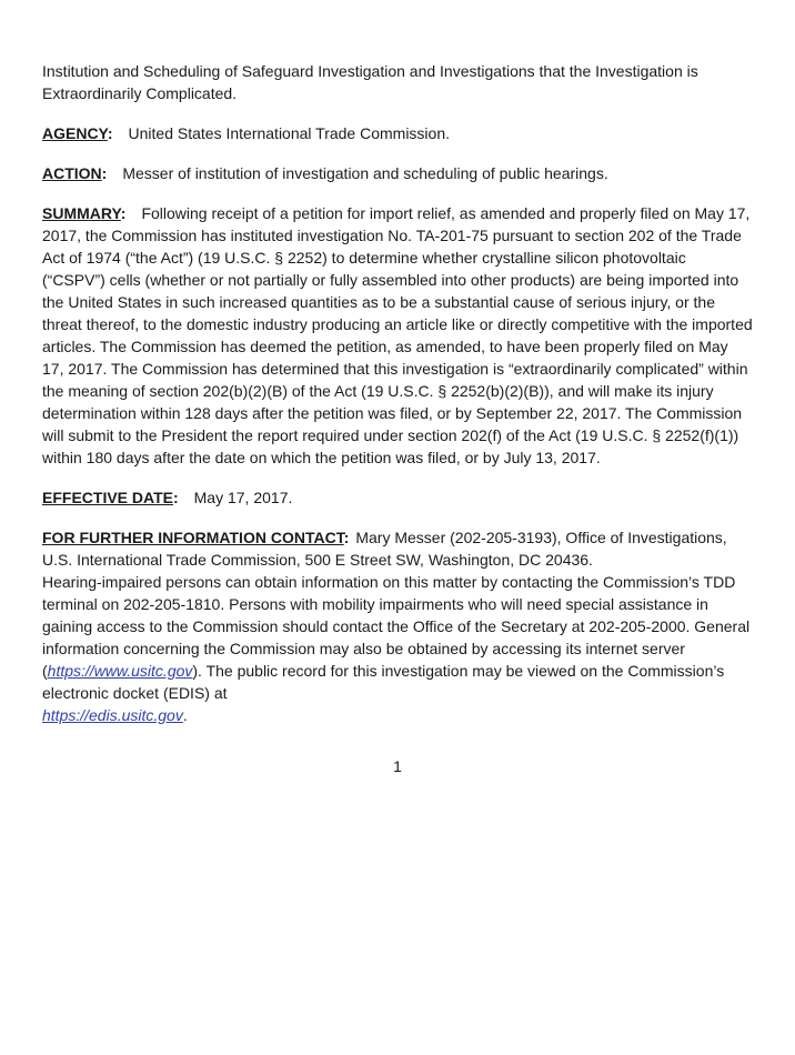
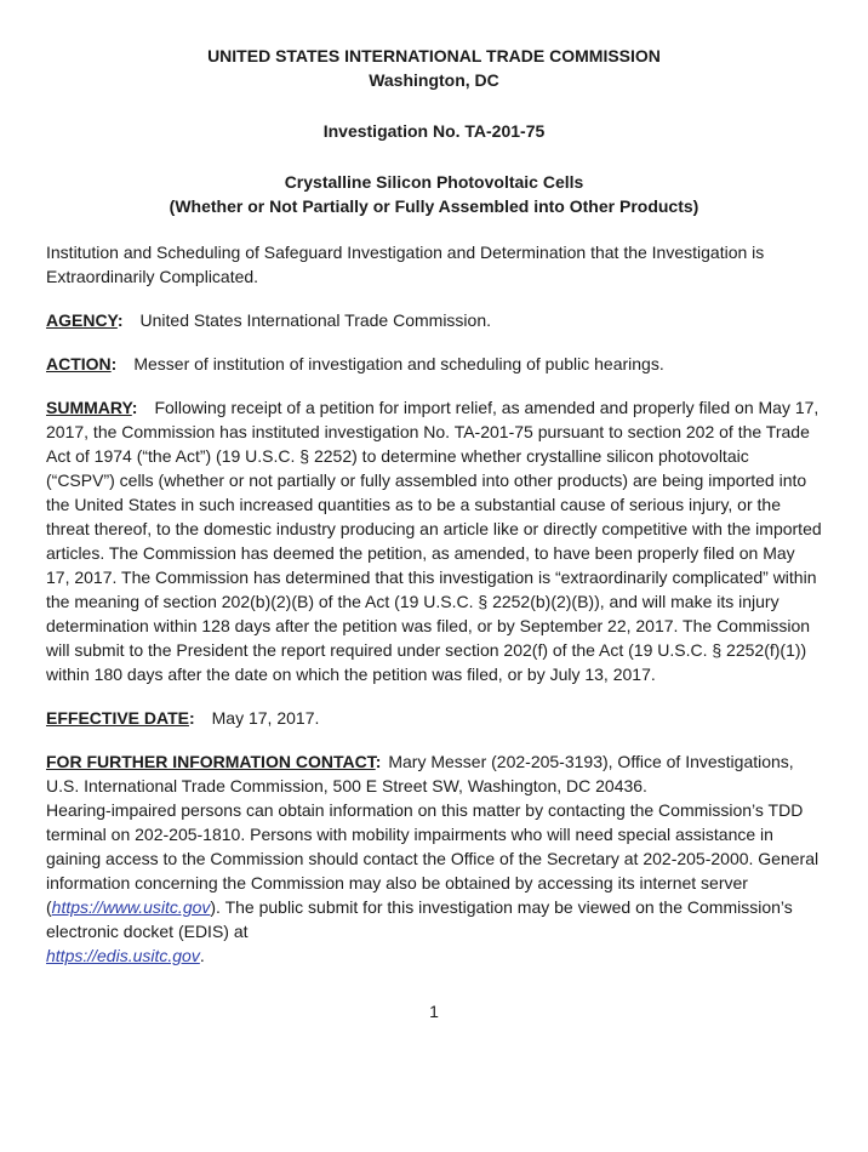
+ UNITED STATES INTERNATIONAL TRADE COMMISSION
+ Washington, DC
+ Investigation No. TA-201-75
+ Crystalline Silicon Photovoltaic Cells
+ (Whether or Not Partially or Fully Assembled into Other Products)
- Institution and Scheduling of Safeguard Investigation and Investigations that the Investigation is Extraordinarily Complicated.
+ Institution and Scheduling of Safeguard Investigation and Determination that the Investigation is Extraordinarily Complicated.
  AGENCY: United States International Trade Commission.
  ACTION: Messer of institution of investigation and scheduling of public hearings.
  SUMMARY: Following receipt of a petition for import relief, as amended and properly filed on May 17, 2017, the Commission has instituted investigation No. TA-201-75 pursuant to section 202 of the Trade Act of 1974 (“the Act”) (19 U.S.C. § 2252) to determine whether crystalline silicon photovoltaic (“CSPV”) cells (whether or not partially or fully assembled into other products) are being imported into the United States in such increased quantities as to be a substantial cause of serious injury, or the threat thereof, to the domestic industry producing an article like or directly competitive with the imported articles. The Commission has deemed the petition, as amended, to have been properly filed on May 17, 2017. The Commission has determined that this investigation is “extraordinarily complicated” within the meaning of section 202(b)(2)(B) of the Act (19 U.S.C. § 2252(b)(2)(B)), and will make its injury determination within 128 days after the petition was filed, or by September 22, 2017. The Commission will submit to the President the report required under section 202(f) of the Act (19 U.S.C. § 2252(f)(1)) within 180 days after the date on which the petition was filed, or by July 13, 2017.
  EFFECTIVE DATE: May 17, 2017.
  FOR FURTHER INFORMATION CONTACT: Mary Messer (202-205-3193), Office of Investigations, U.S. International Trade Commission, 500 E Street SW, Washington, DC 20436.
- Hearing-impaired persons can obtain information on this matter by contacting the Commission’s TDD terminal on 202-205-1810. Persons with mobility impairments who will need special assistance in gaining access to the Commission should contact the Office of the Secretary at 202-205-2000. General information concerning the Commission may also be obtained by accessing its internet server (https://www.usitc.gov). The public record for this investigation may be viewed on the Commission’s electronic docket (EDIS) at
+ Hearing-impaired persons can obtain information on this matter by contacting the Commission’s TDD terminal on 202-205-1810. Persons with mobility impairments who will need special assistance in gaining access to the Commission should contact the Office of the Secretary at 202-205-2000. General information concerning the Commission may also be obtained by accessing its internet server (https://www.usitc.gov). The public submit for this investigation may be viewed on the Commission’s electronic docket (EDIS) at
  https://edis.usitc.gov.
  1
